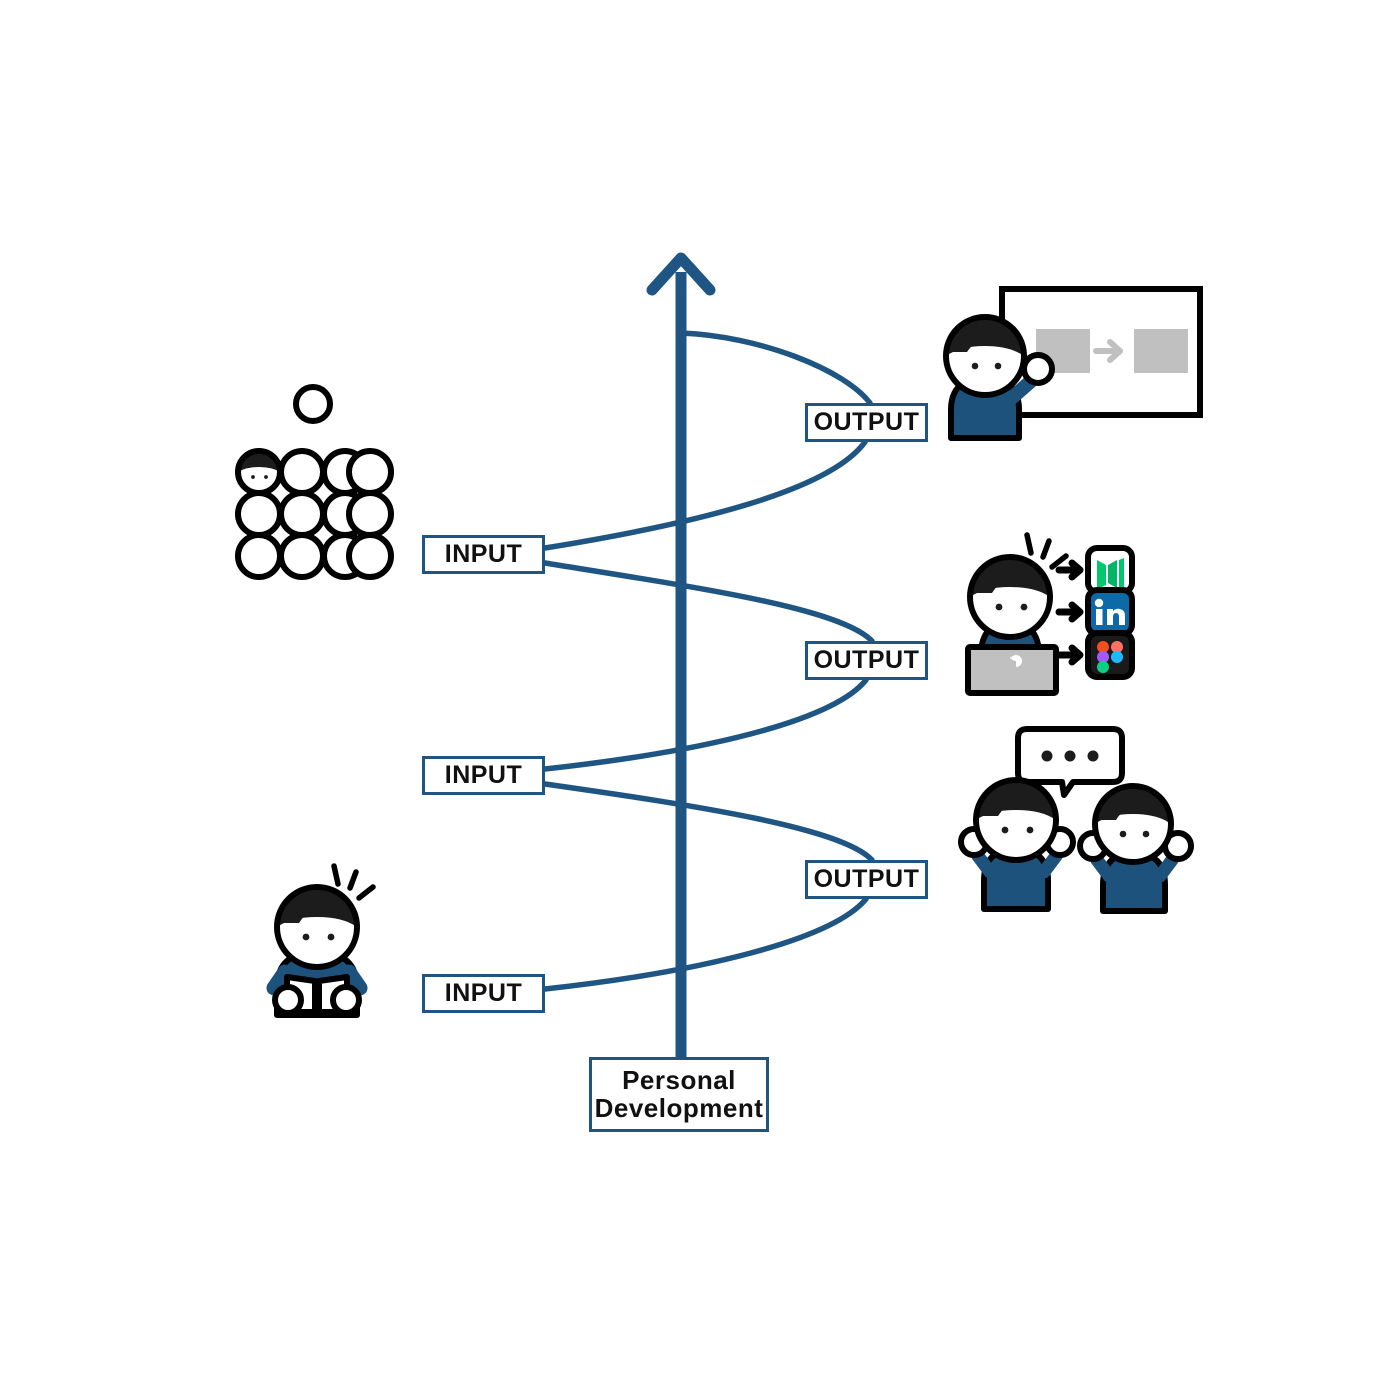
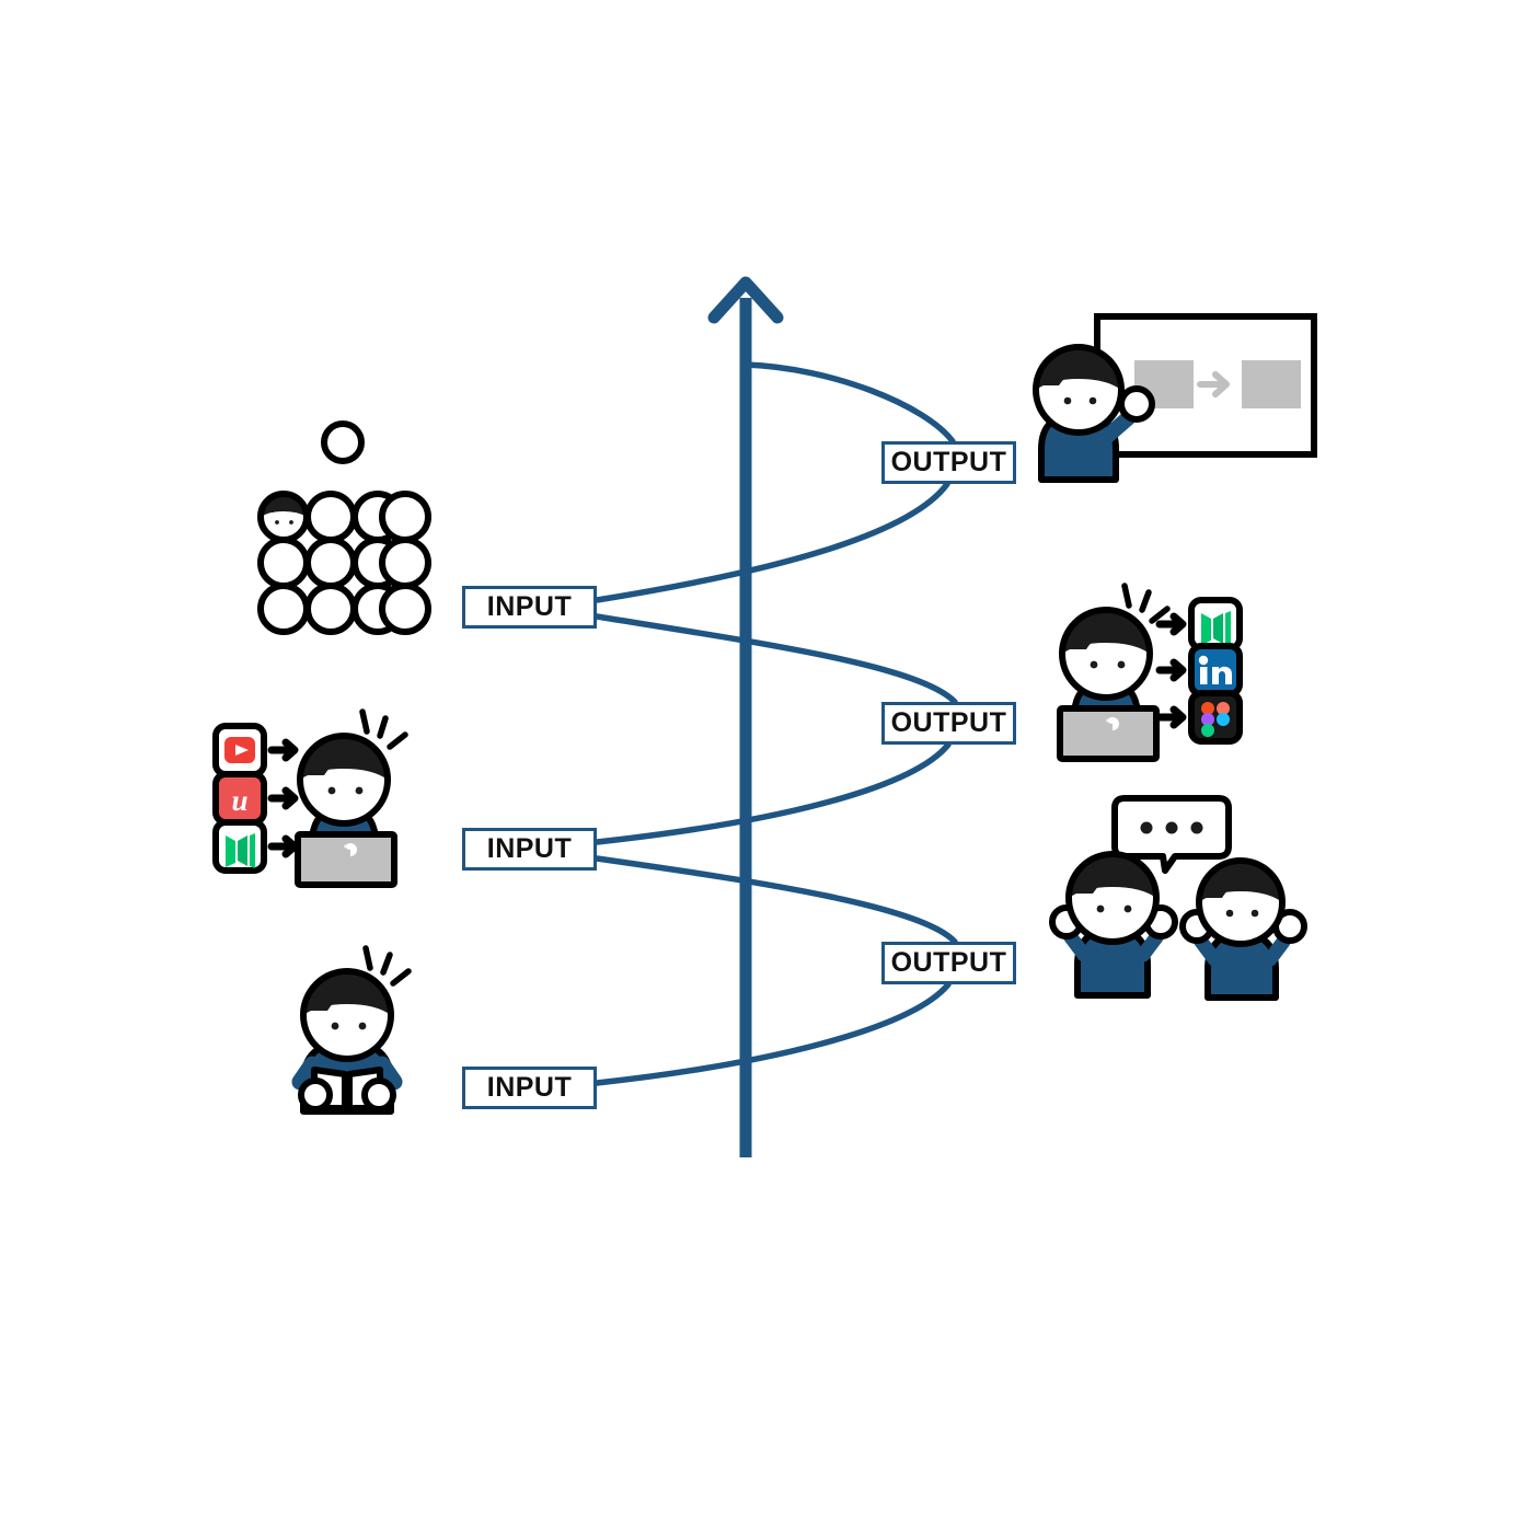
+ u
  OUTPUT
  INPUT
  OUTPUT
  INPUT
  OUTPUT
  INPUT
- Personal
- Development
